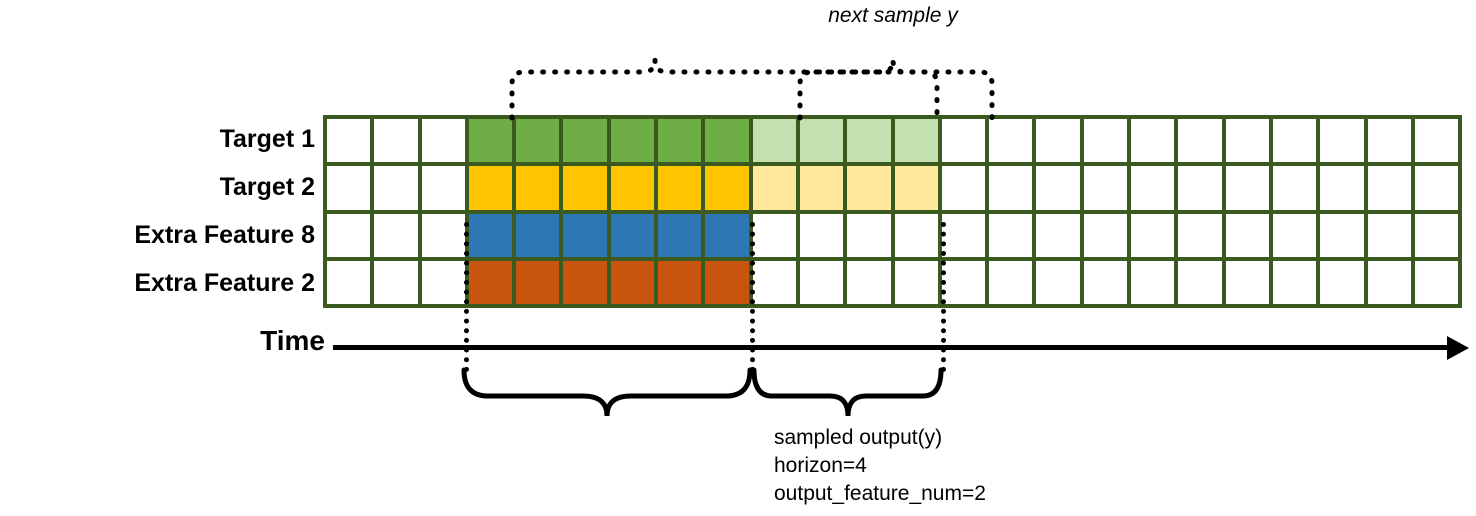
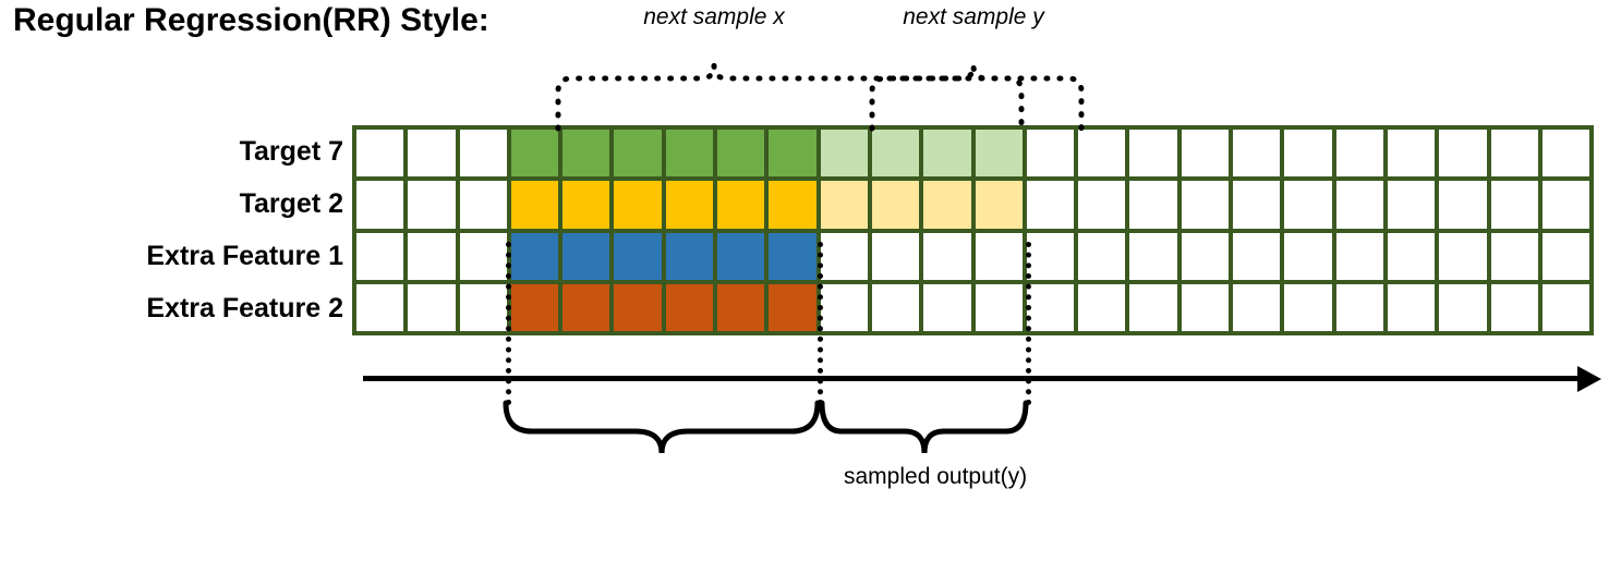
+ Regular Regression(RR) Style:
- Target 1
+ Target 7
  Target 2
- Extra Feature 8
+ Extra Feature 1
  Extra Feature 2
+ next sample x
  next sample y
- Time
  sampled output(y)
- horizon=4
- output_feature_num=2
